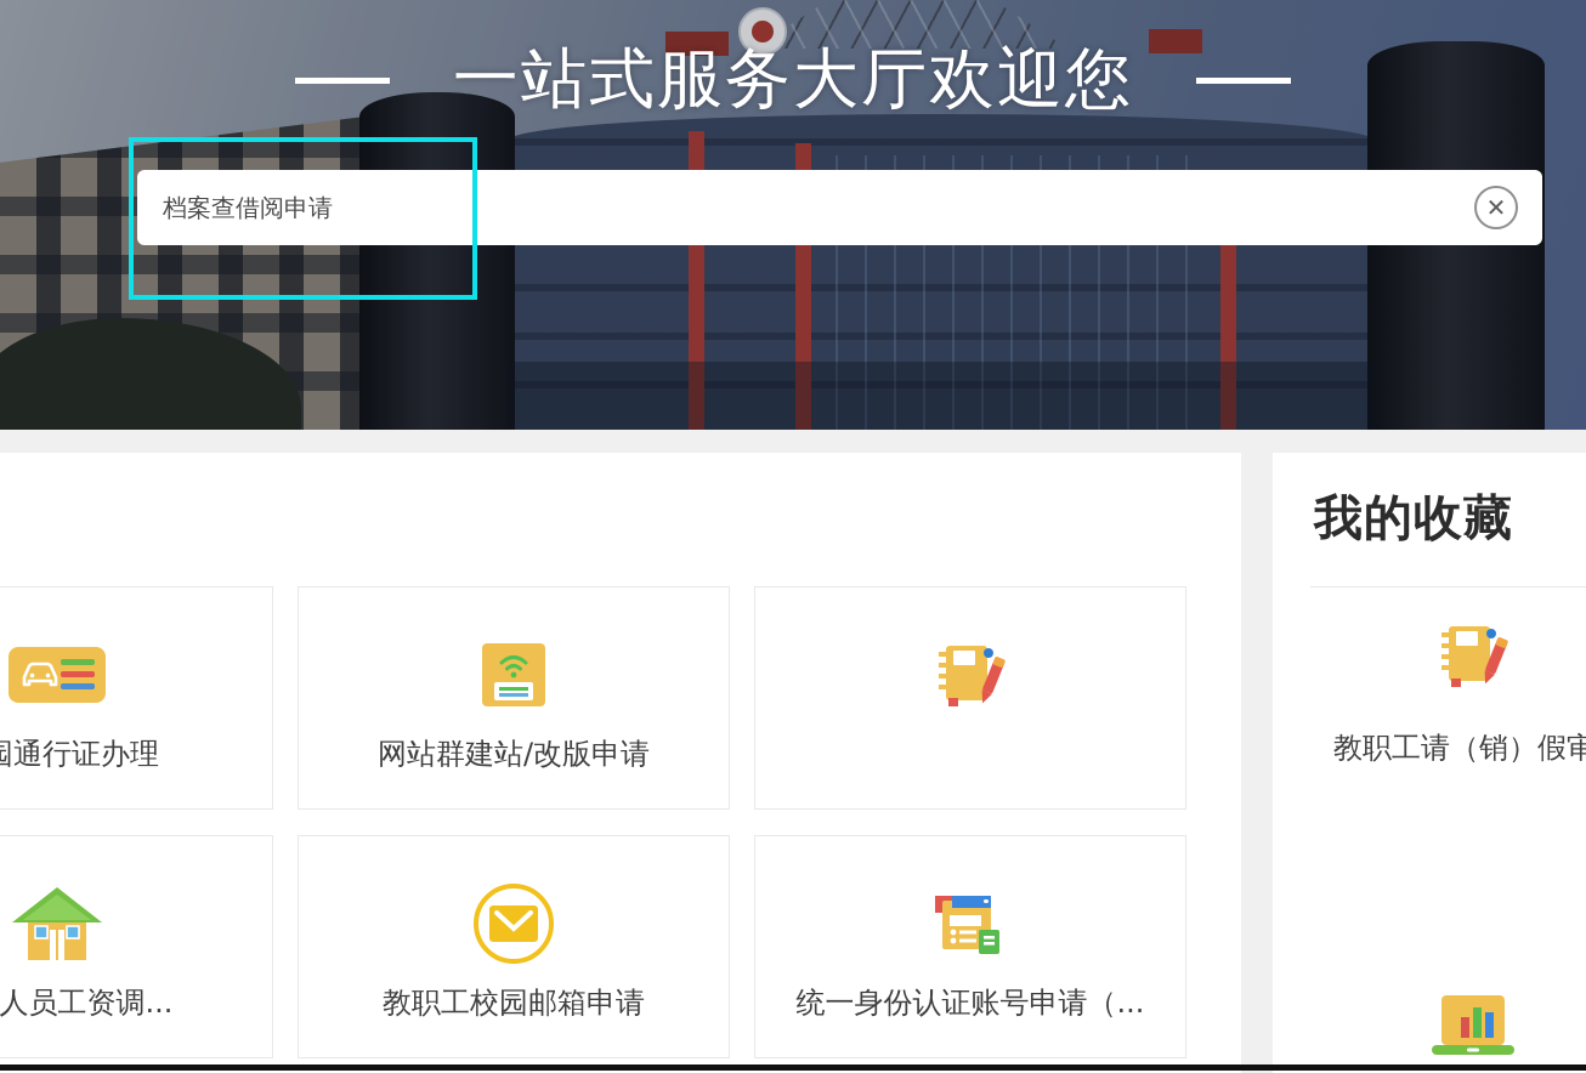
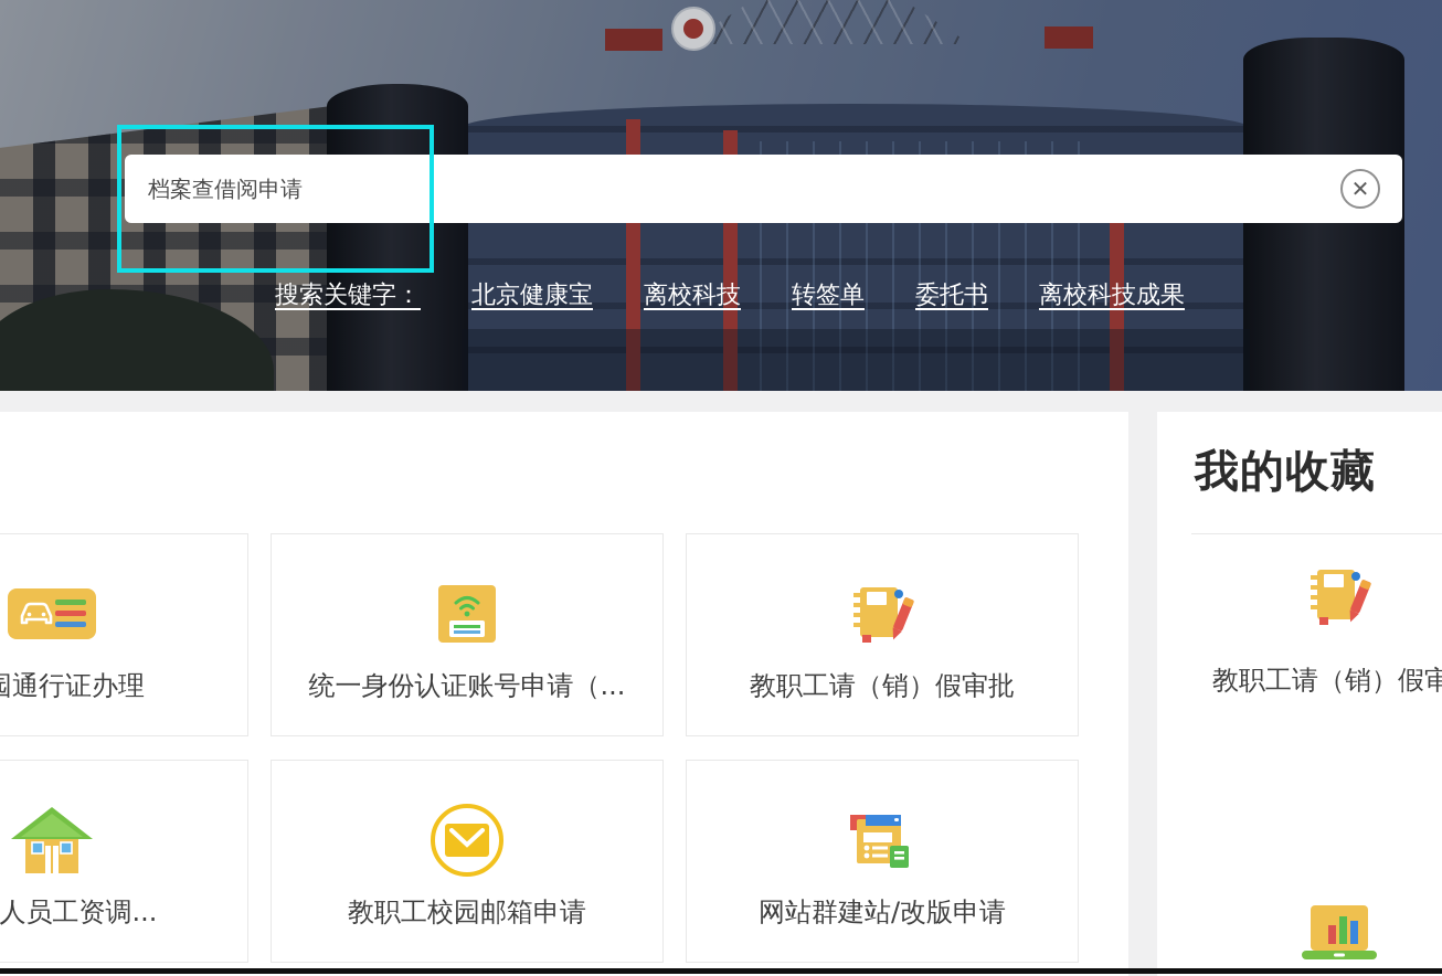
- 一站式服务大厅欢迎您
  档案查借阅申请
  ✕
+ 搜索关键字：
+ 北京健康宝
+ 离校科技
+ 转签单
+ 委托书
+ 离校科技成果
  通行证办理
- 网站群建站/改版申请
+ 统一身份认证账号申请（...
+ 教职工请（销）假审批
  人员工资调...
  教职工校园邮箱申请
- 统一身份认证账号申请（...
+ 网站群建站/改版申请
  我的收藏
  教职工请（销）假审
